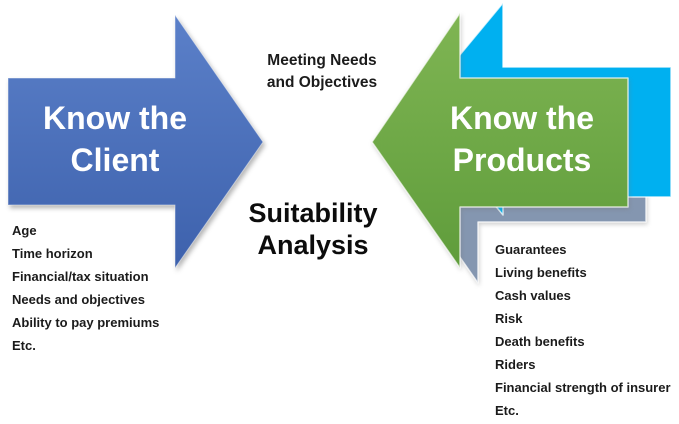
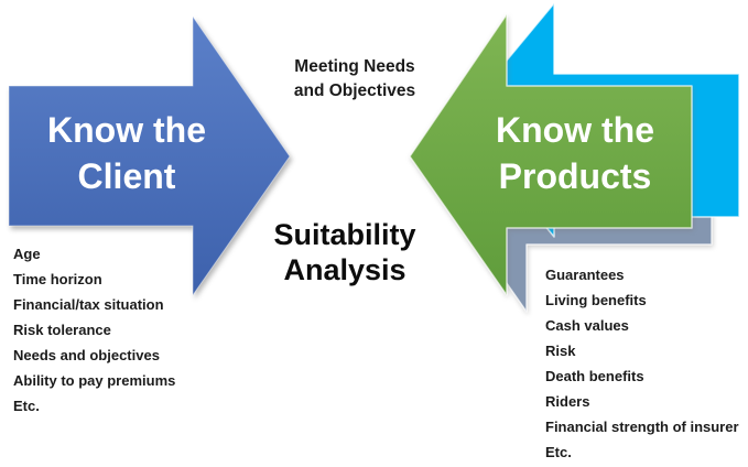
  Know the
  Client
  Know the
  Products
  Meeting Needs
  and Objectives
  Suitability
  Analysis
  Age
  Time horizon
  Financial/tax situation
+ Risk tolerance
  Needs and objectives
  Ability to pay premiums
  Etc.
  Guarantees
  Living benefits
  Cash values
  Risk
  Death benefits
  Riders
  Financial strength of insurer
  Etc.
